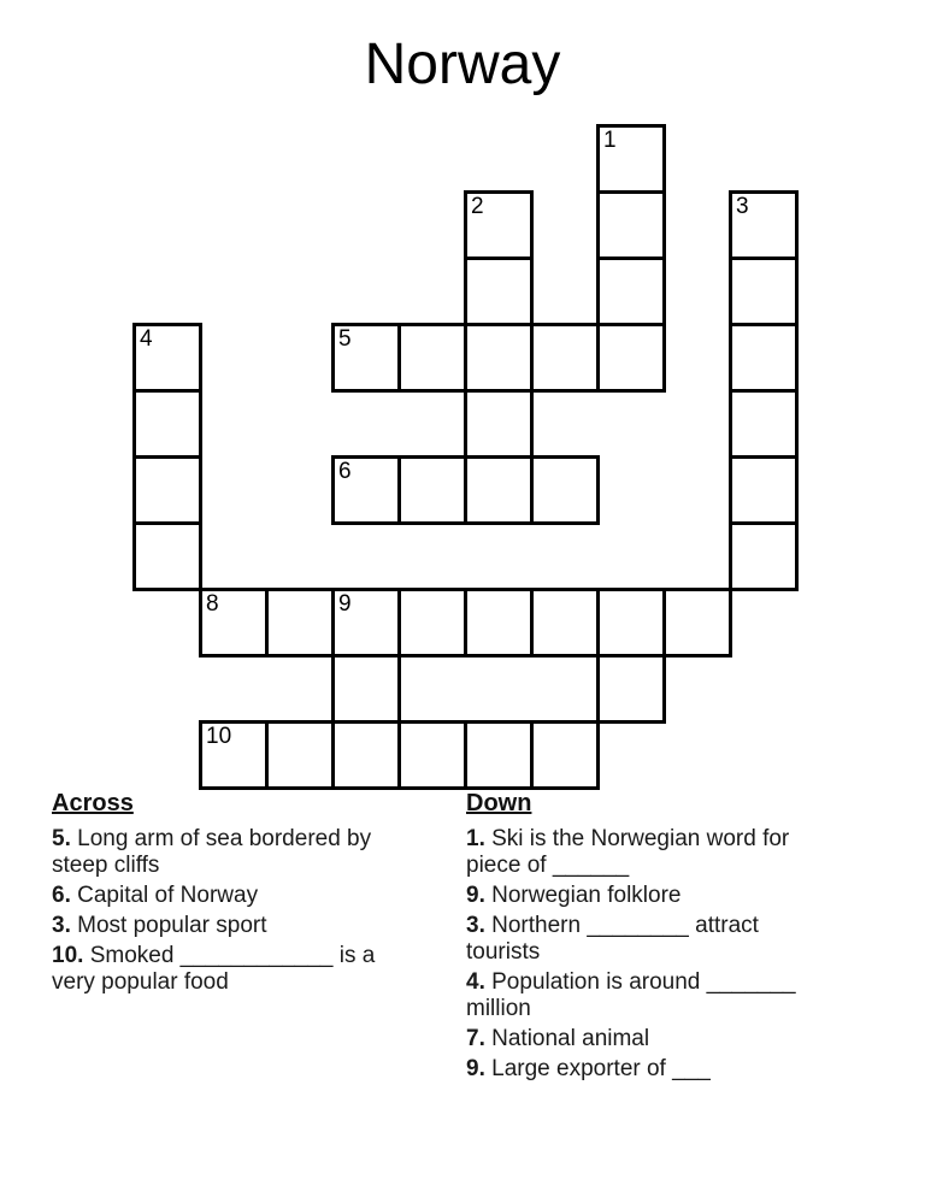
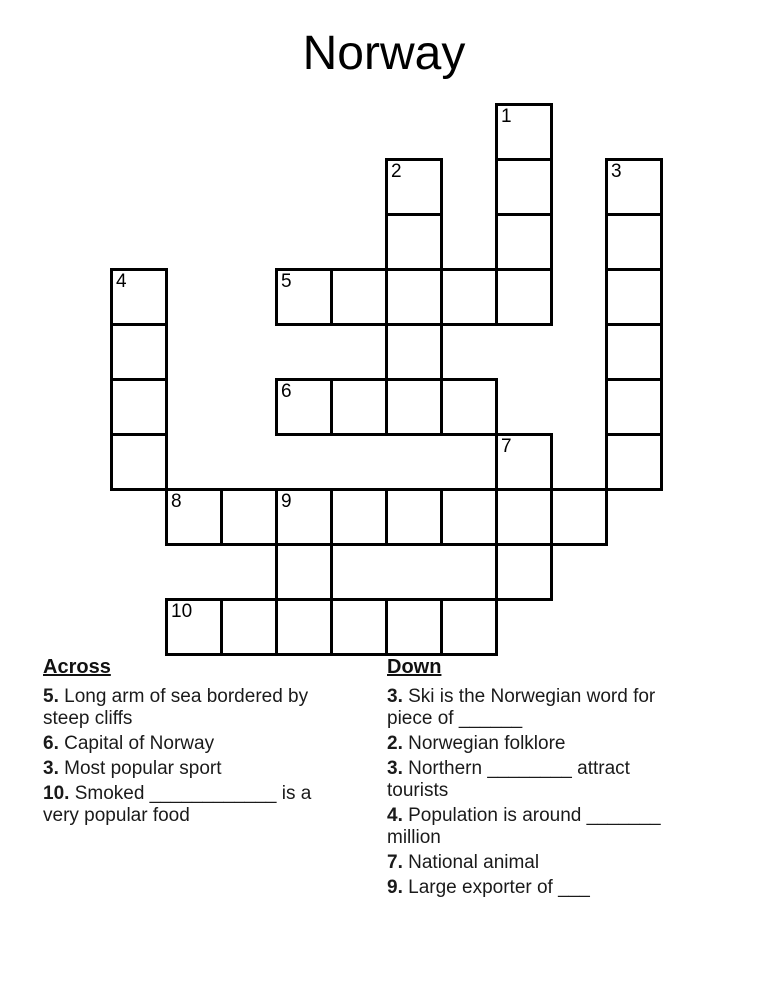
  Norway
  1
  2
  3
  4
  5
  6
+ 7
  8
  9
  10
  Across
  5. Long arm of sea bordered by steep cliffs
  6. Capital of Norway
  3. Most popular sport
  10. Smoked ____________ is a very popular food
  Down
- 1. Ski is the Norwegian word for piece of ______
+ 3. Ski is the Norwegian word for piece of ______
- 9. Norwegian folklore
+ 2. Norwegian folklore
  3. Northern ________ attract tourists
  4. Population is around _______ million
  7. National animal
  9. Large exporter of ___
